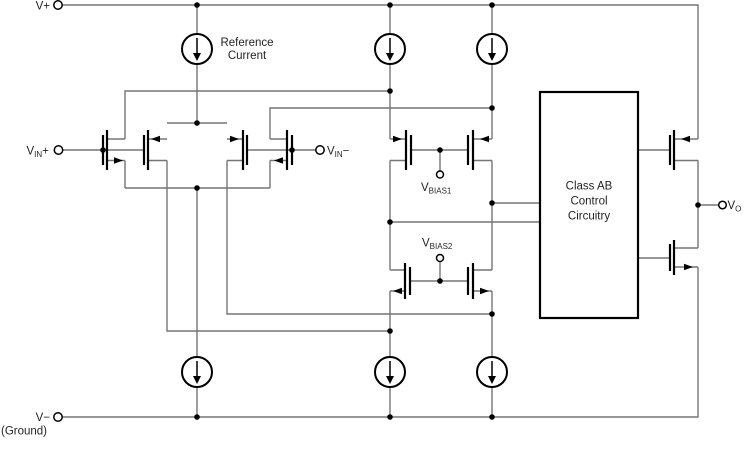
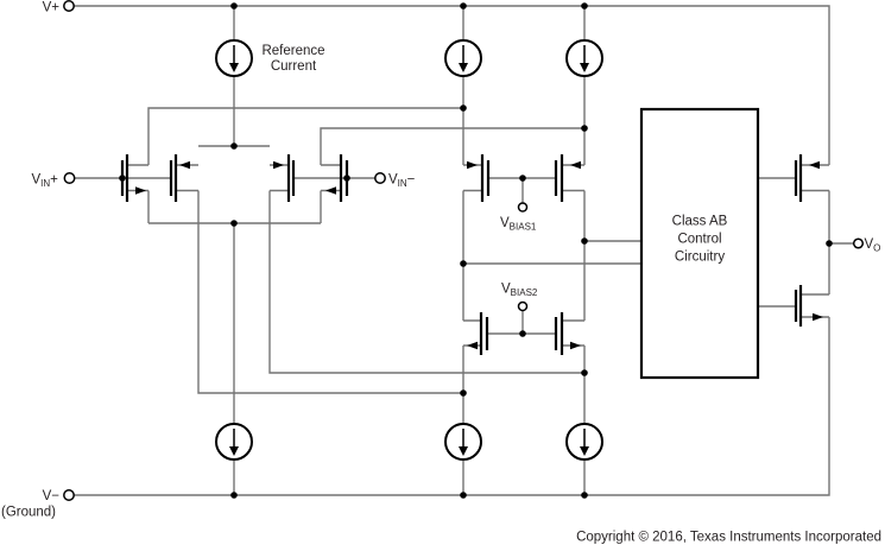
  V+
  Reference
  Current
  VIN+
  VIN−
  VBIAS1
  VBIAS2
  Class AB
  Control
  Circuitry
  VO
  V−
  (Ground)
+ Copyright © 2016, Texas Instruments Incorporated
